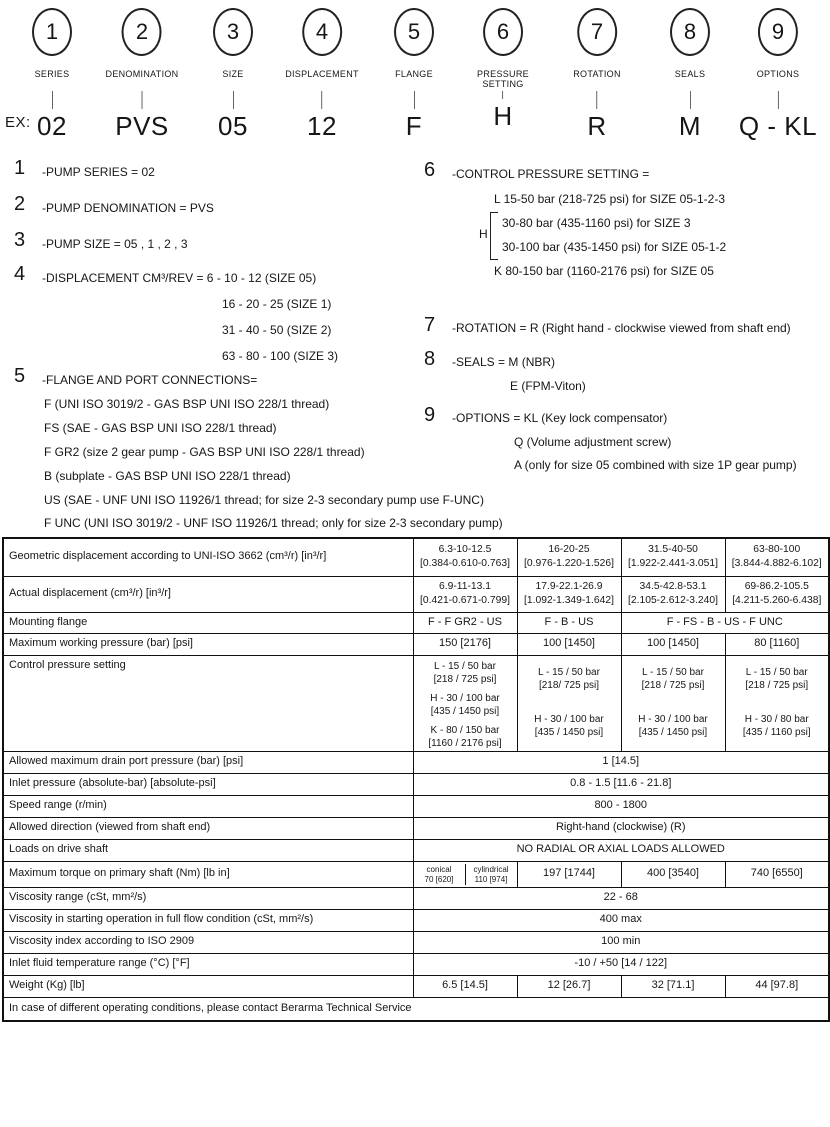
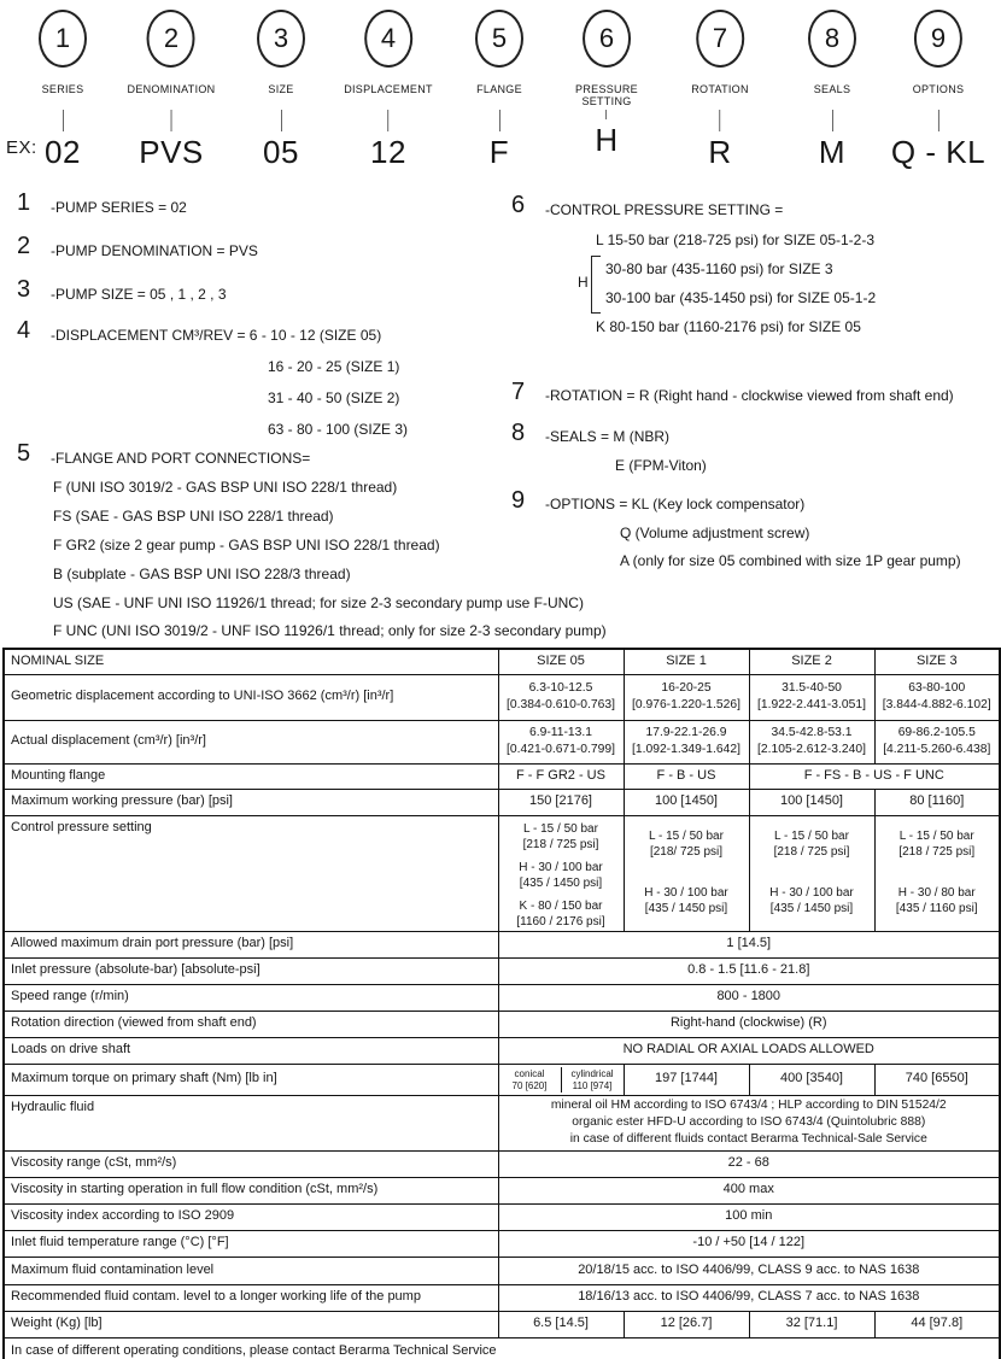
  EX:
  1
  SERIES
  02
  2
  DENOMINATION
  PVS
  3
  SIZE
  05
  4
  DISPLACEMENT
  12
  5
  FLANGE
  F
  6
  PRESSURE
  SETTING
  H
  7
  ROTATION
  R
  8
  SEALS
  M
  9
  OPTIONS
  Q - KL
  1
  -PUMP SERIES = 02
  2
  -PUMP DENOMINATION = PVS
  3
  -PUMP SIZE = 05 , 1 , 2 , 3
  4
  -DISPLACEMENT CM³/REV = 6 - 10 - 12 (SIZE 05)
  16 - 20 - 25 (SIZE 1)
  31 - 40 - 50 (SIZE 2)
  63 - 80 - 100 (SIZE 3)
  5
  -FLANGE AND PORT CONNECTIONS=
  F (UNI ISO 3019/2 - GAS BSP UNI ISO 228/1 thread)
  FS (SAE - GAS BSP UNI ISO 228/1 thread)
  F GR2 (size 2 gear pump - GAS BSP UNI ISO 228/1 thread)
- B (subplate - GAS BSP UNI ISO 228/1 thread)
+ B (subplate - GAS BSP UNI ISO 228/3 thread)
  US (SAE - UNF UNI ISO 11926/1 thread; for size 2-3 secondary pump use F-UNC)
  F UNC (UNI ISO 3019/2 - UNF ISO 11926/1 thread; only for size 2-3 secondary pump)
  6
  -CONTROL PRESSURE SETTING =
  L 15-50 bar (218-725 psi) for SIZE 05-1-2-3
  H
  30-80 bar (435-1160 psi) for SIZE 3
  30-100 bar (435-1450 psi) for SIZE 05-1-2
  K 80-150 bar (1160-2176 psi) for SIZE 05
  7
  -ROTATION = R (Right hand - clockwise viewed from shaft end)
  8
  -SEALS = M (NBR)
  E (FPM-Viton)
  9
  -OPTIONS = KL (Key lock compensator)
  Q (Volume adjustment screw)
  A (only for size 05 combined with size 1P gear pump)
+ NOMINAL SIZE	SIZE 05	SIZE 1	SIZE 2	SIZE 3
  Geometric displacement according to UNI-ISO 3662 (cm³/r) [in³/r]	6.3-10-12.5[0.384-0.610-0.763]	16-20-25[0.976-1.220-1.526]	31.5-40-50[1.922-2.441-3.051]	63-80-100[3.844-4.882-6.102]
  Actual displacement (cm³/r) [in³/r]	6.9-11-13.1[0.421-0.671-0.799]	17.9-22.1-26.9[1.092-1.349-1.642]	34.5-42.8-53.1[2.105-2.612-3.240]	69-86.2-105.5[4.211-5.260-6.438]
  Mounting flange	F - F GR2 - US	F - B - US	F - FS - B - US - F UNC
  Maximum working pressure (bar) [psi]	150 [2176]	100 [1450]	100 [1450]	80 [1160]
  Control pressure setting	L - 15 / 50 bar[218 / 725 psi] H - 30 / 100 bar[435 / 1450 psi] K - 80 / 150 bar[1160 / 2176 psi]	L - 15 / 50 bar[218/ 725 psi] H - 30 / 100 bar[435 / 1450 psi]	L - 15 / 50 bar[218 / 725 psi] H - 30 / 100 bar[435 / 1450 psi]	L - 15 / 50 bar[218 / 725 psi] H - 30 / 80 bar[435 / 1160 psi]
  Allowed maximum drain port pressure (bar) [psi]	1 [14.5]
  Inlet pressure (absolute-bar) [absolute-psi]	0.8 - 1.5 [11.6 - 21.8]
  Speed range (r/min)	800 - 1800
- Allowed direction (viewed from shaft end)	Right-hand (clockwise) (R)
+ Rotation direction (viewed from shaft end)	Right-hand (clockwise) (R)
  Loads on drive shaft	NO RADIAL OR AXIAL LOADS ALLOWED
  Maximum torque on primary shaft (Nm) [lb in]	conical70 [620] cylindrical110 [974]	197 [1744]	400 [3540]	740 [6550]
+ Hydraulic fluid	mineral oil HM according to ISO 6743/4 ; HLP according to DIN 51524/2 organic ester HFD-U according to ISO 6743/4 (Quintolubric 888) in case of different fluids contact Berarma Technical-Sale Service
  Viscosity range (cSt, mm²/s)	22 - 68
  Viscosity in starting operation in full flow condition (cSt, mm²/s)	400 max
  Viscosity index according to ISO 2909	100 min
  Inlet fluid temperature range (°C) [°F]	-10 / +50 [14 / 122]
+ Maximum fluid contamination level	20/18/15 acc. to ISO 4406/99, CLASS 9 acc. to NAS 1638
+ Recommended fluid contam. level to a longer working life of the pump	18/16/13 acc. to ISO 4406/99, CLASS 7 acc. to NAS 1638
  Weight (Kg) [lb]	6.5 [14.5]	12 [26.7]	32 [71.1]	44 [97.8]
  In case of different operating conditions, please contact Berarma Technical Service
